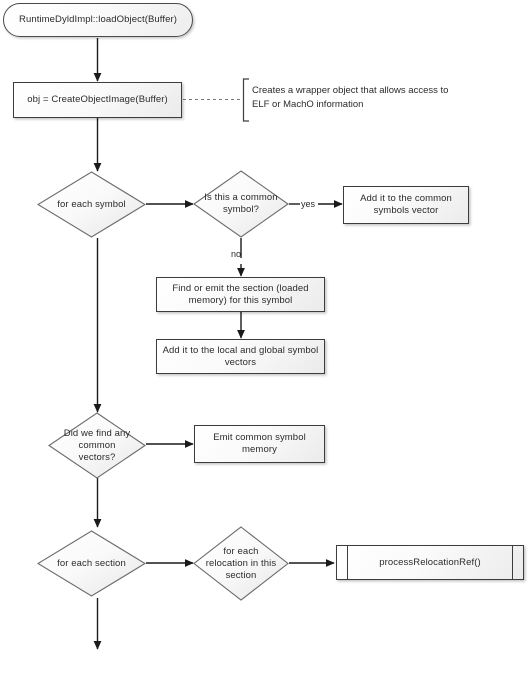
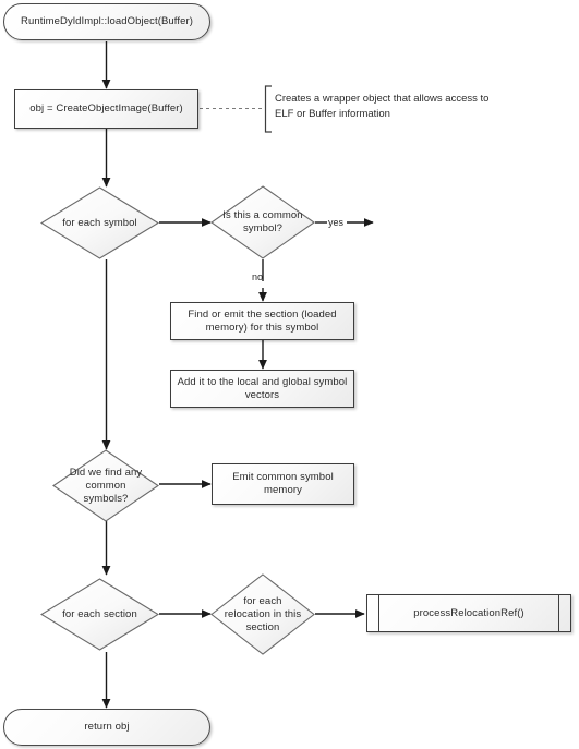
  RuntimeDyldImpl::loadObject(Buffer)
  obj = CreateObjectImage(Buffer)
- Creates a wrapper object that allows access to ELF or MachO information
+ Creates a wrapper object that allows access to ELF or Buffer information
  for each symbol
  Is this a common symbol?
  yes
  no
- Add it to the common symbols vector
  Find or emit the section (loaded memory) for this symbol
  Add it to the local and global symbol vectors
- Did we find any common vectors?
+ Did we find any common symbols?
  Emit common symbol memory
  for each section
  for each relocation in this section
  processRelocationRef()
+ return obj
